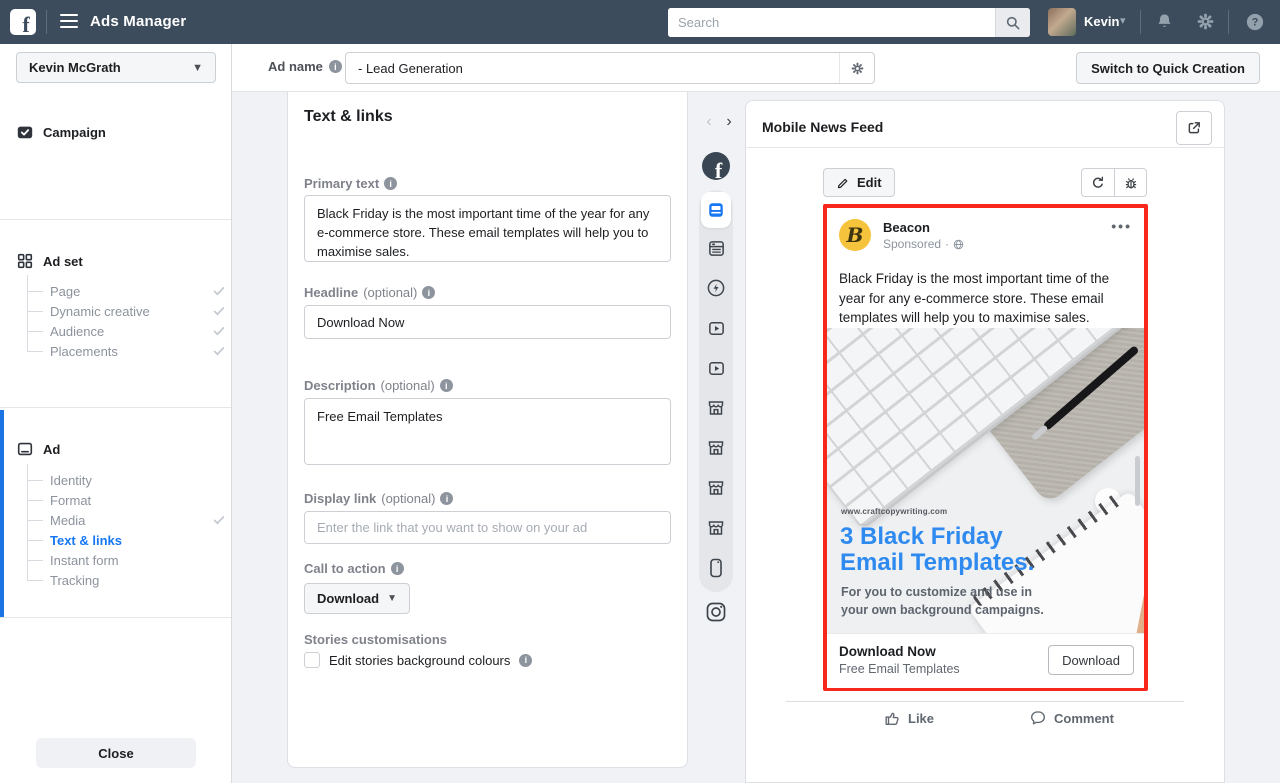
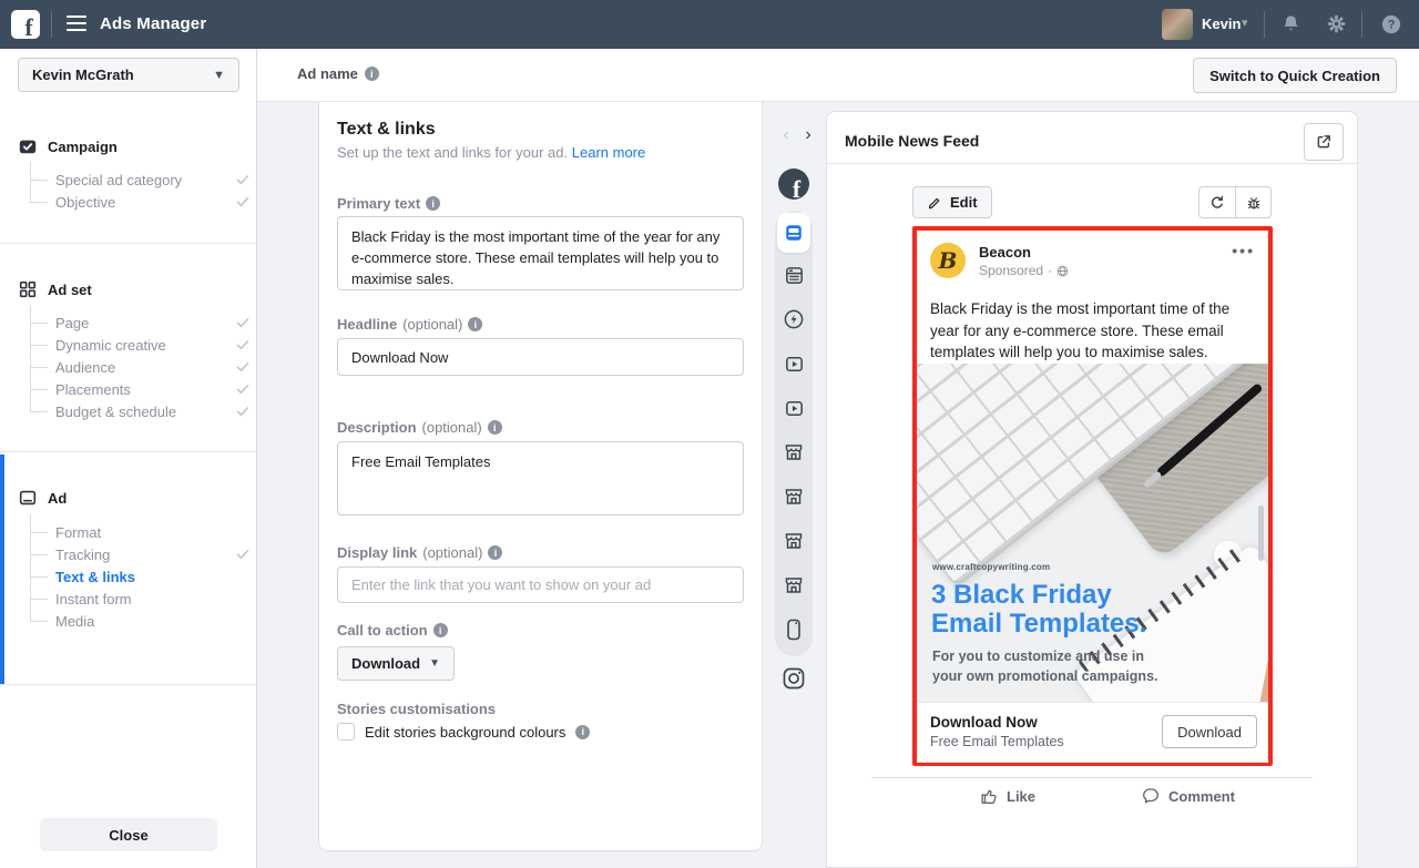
  f
  Ads Manager
- Search
  Kevin
  ▾
  ?
  Ad name
  i
- - Lead Generation
  Switch to Quick Creation
  Kevin McGrath
  ▼
  Campaign
+ Special ad category
+ Objective
  Ad set
  Page
  Dynamic creative
  Audience
  Placements
+ Budget & schedule
  Ad
- Identity
  Format
- Media
+ Tracking
  Text & links
  Instant form
- Tracking
+ Media
  Close
  Text & links
+ Set up the text and links for your ad. Learn more
  Primary text
  i
  Black Friday is the most important time of the year for any e-commerce store. These email templates will help you to maximise sales.
  Headline
  (optional)
  i
  Download Now
  Description
  (optional)
  i
  Free Email Templates
  Display link
  (optional)
  i
  Enter the link that you want to show on your ad
  Call to action
  i
  Download
  ▼
  Stories customisations
  Edit stories background colours
  i
  ‹
  ›
  f
  Mobile News Feed
  Edit
  B
  Beacon
  Sponsored
  ·
  •••
  Black Friday is the most important time of the year for any e-commerce store. These email templates will help you to maximise sales.
  www.craftcopywriting.com
  3 Black Friday
  Email Templates.
- For you to customize and use in your own background campaigns.
+ For you to customize and use in your own promotional campaigns.
  Download Now
  Free Email Templates
  Download
  Like
  Comment
